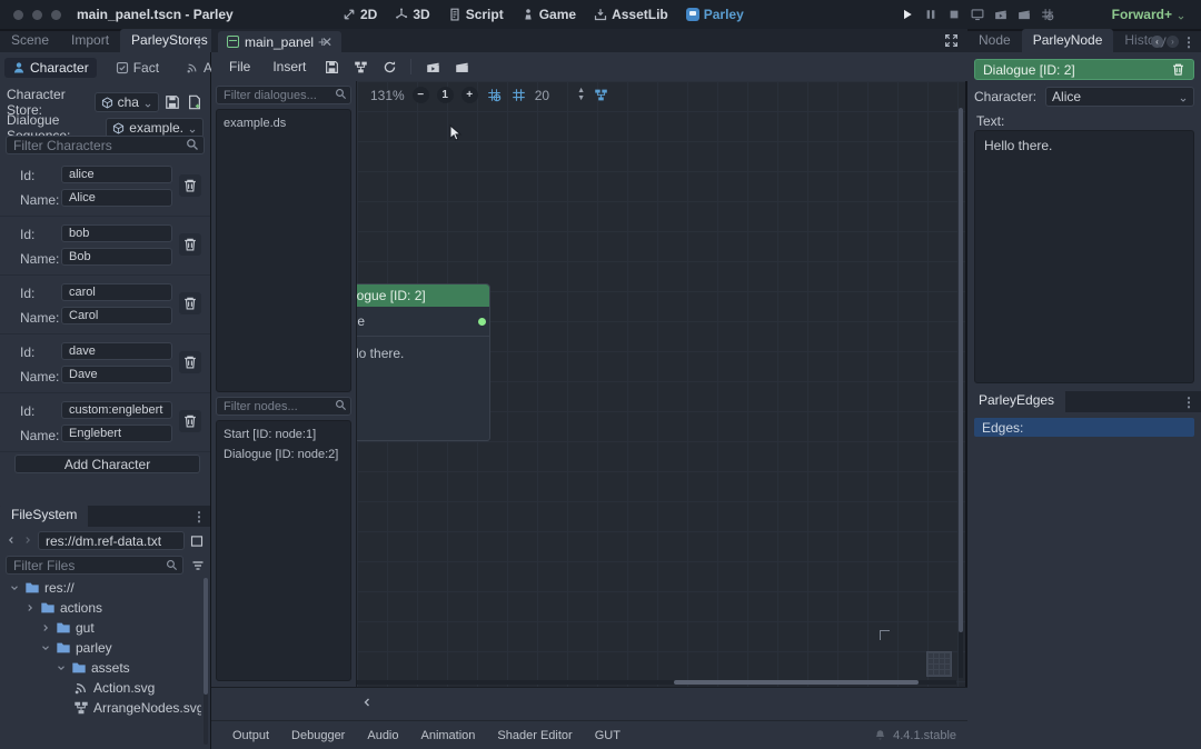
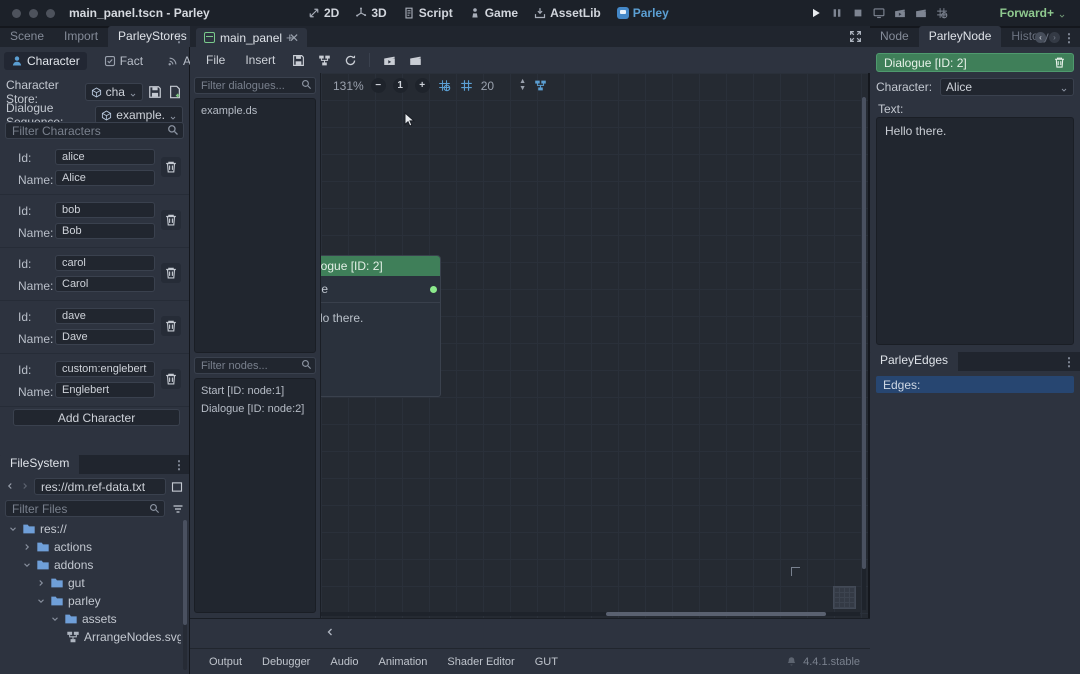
  main_panel.tscn - Parley
  2D
  3D
  Script
  Game
  AssetLib
  Parley
  Forward+
  Scene
  Import
  ParleyStores
  ⋮
  Character
  Fact
  Character Store:
  cha
  example.
  Filter Characters
  Id:
  alice
  Name:
  Alice
  Id:
  bob
  Name:
  Bob
  Id:
  carol
  Name:
  Carol
  Id:
  dave
  Name:
  Dave
  Id:
  custom:englebert
  Name:
  Englebert
  Add Character
  FileSystem
  ⋮
  res://dm.ref-data.txt
  Filter Files
  res://
  actions
+ addons
  gut
  parley
  assets
- Action.svg
  ArrangeNodes.svg
  main_panel
  ✕
  +
  File
  Insert
  Filter dialogues...
  example.ds
  Filter nodes...
  Start [ID: node:1]
  Dialogue [ID: node:2]
  131%
  −
  1
  +
  20
  ogue [ID: 2]
  lo there.
  Output
  Debugger
  Audio
  Animation
  Shader Editor
  GUT
  4.4.1.stable
  Node
  ParleyNode
  ‹
  ›
  ⋮
  Dialogue [ID: 2]
  Character:
  Alice
  Text:
  Hello there.
  ParleyEdges
  ⋮
  Edges:
